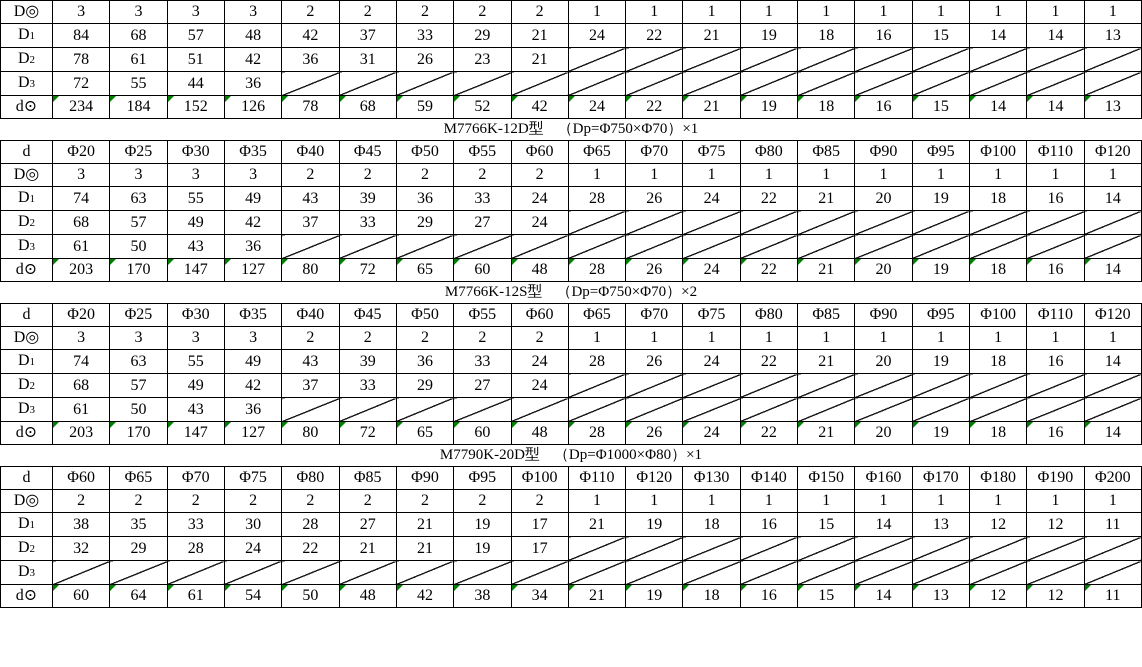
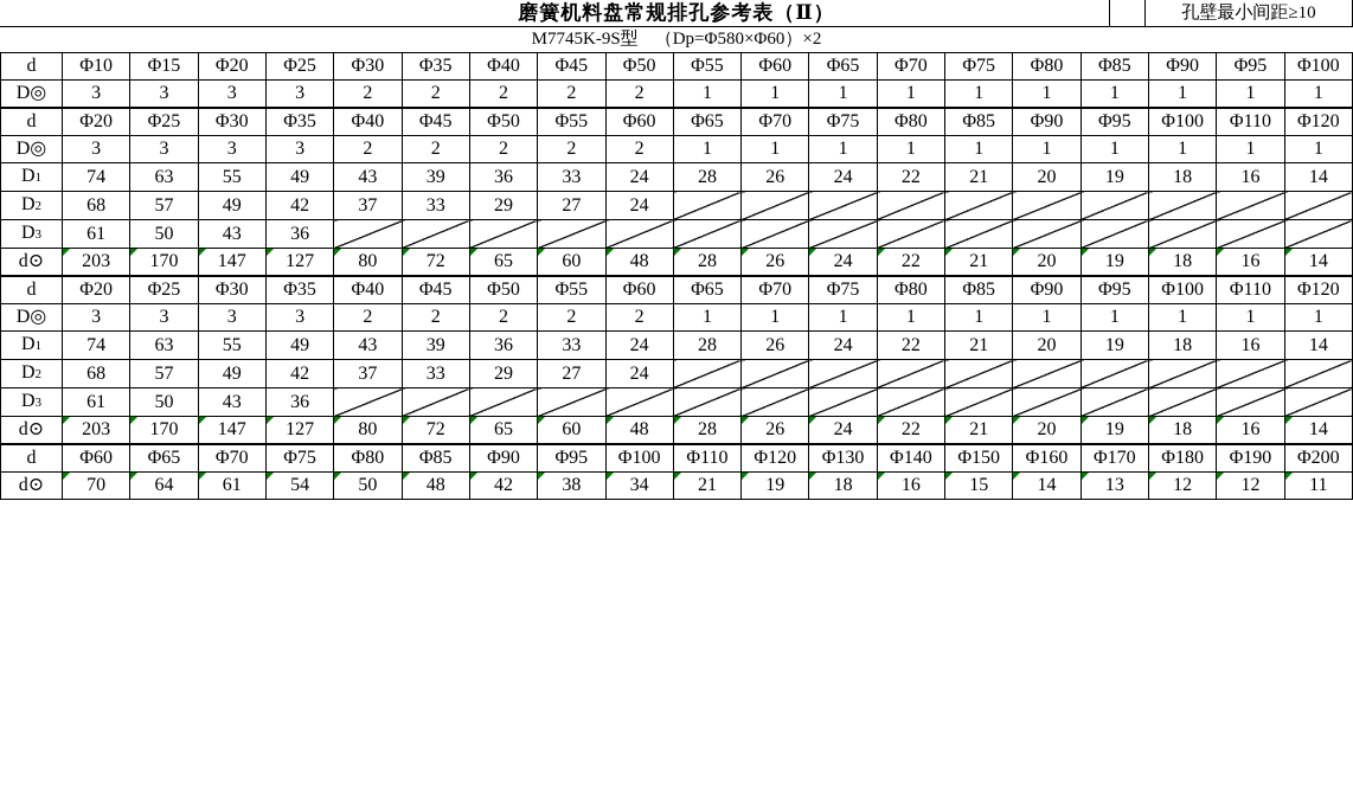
+ 磨簧机料盘常规排孔参考表（Ⅱ）
+ 孔壁最小间距≥10
+ M7745K-9S型 （Dp=Φ580×Φ60）×2
+ d	Φ10	Φ15	Φ20	Φ25	Φ30	Φ35	Φ40	Φ45	Φ50	Φ55	Φ60	Φ65	Φ70	Φ75	Φ80	Φ85	Φ90	Φ95	Φ100
  D◎	3	3	3	3	2	2	2	2	2	1	1	1	1	1	1	1	1	1	1
- D1	84	68	57	48	42	37	33	29	21	24	22	21	19	18	16	15	14	14	13
- D2	78	61	51	42	36	31	26	23	21
- D3	72	55	44	36
- d⊙	234	184	152	126	78	68	59	52	42	24	22	21	19	18	16	15	14	14	13
- M7766K-12D型 （Dp=Φ750×Φ70）×1
  d	Φ20	Φ25	Φ30	Φ35	Φ40	Φ45	Φ50	Φ55	Φ60	Φ65	Φ70	Φ75	Φ80	Φ85	Φ90	Φ95	Φ100	Φ110	Φ120
  D◎	3	3	3	3	2	2	2	2	2	1	1	1	1	1	1	1	1	1	1
  D1	74	63	55	49	43	39	36	33	24	28	26	24	22	21	20	19	18	16	14
  D2	68	57	49	42	37	33	29	27	24
  D3	61	50	43	36
  d⊙	203	170	147	127	80	72	65	60	48	28	26	24	22	21	20	19	18	16	14
- M7766K-12S型 （Dp=Φ750×Φ70）×2
  d	Φ20	Φ25	Φ30	Φ35	Φ40	Φ45	Φ50	Φ55	Φ60	Φ65	Φ70	Φ75	Φ80	Φ85	Φ90	Φ95	Φ100	Φ110	Φ120
  D◎	3	3	3	3	2	2	2	2	2	1	1	1	1	1	1	1	1	1	1
  D1	74	63	55	49	43	39	36	33	24	28	26	24	22	21	20	19	18	16	14
  D2	68	57	49	42	37	33	29	27	24
  D3	61	50	43	36
  d⊙	203	170	147	127	80	72	65	60	48	28	26	24	22	21	20	19	18	16	14
- M7790K-20D型 （Dp=Φ1000×Φ80）×1
  d	Φ60	Φ65	Φ70	Φ75	Φ80	Φ85	Φ90	Φ95	Φ100	Φ110	Φ120	Φ130	Φ140	Φ150	Φ160	Φ170	Φ180	Φ190	Φ200
- D◎	2	2	2	2	2	2	2	2	2	1	1	1	1	1	1	1	1	1	1
- D1	38	35	33	30	28	27	21	19	17	21	19	18	16	15	14	13	12	12	11
- D2	32	29	28	24	22	21	21	19	17
- D3
- d⊙	60	64	61	54	50	48	42	38	34	21	19	18	16	15	14	13	12	12	11
+ d⊙	70	64	61	54	50	48	42	38	34	21	19	18	16	15	14	13	12	12	11
